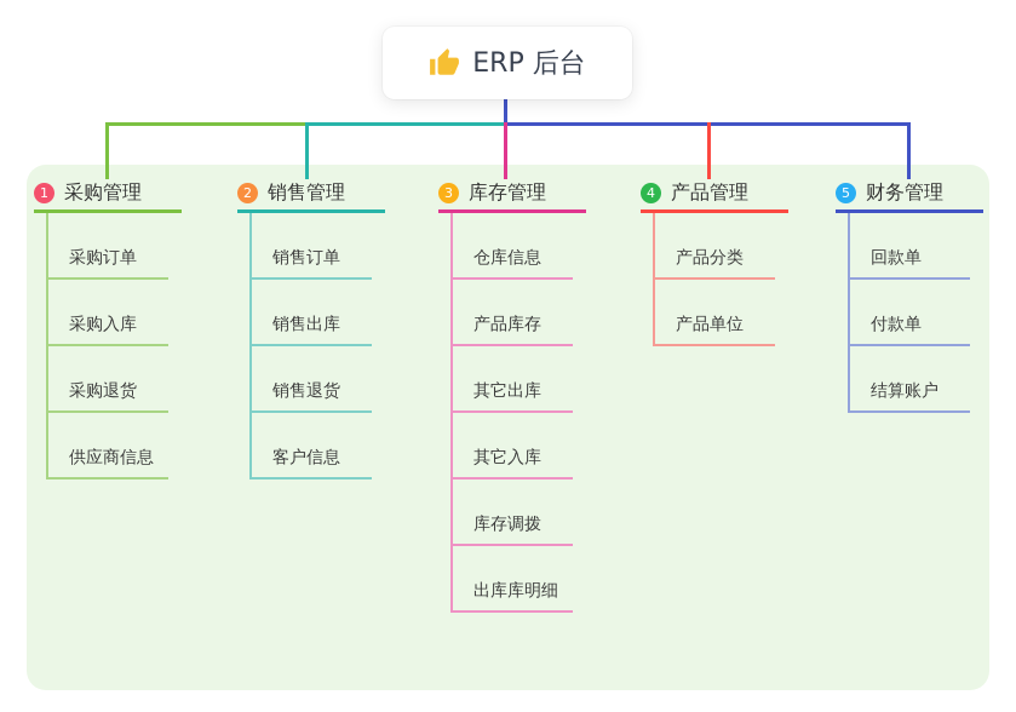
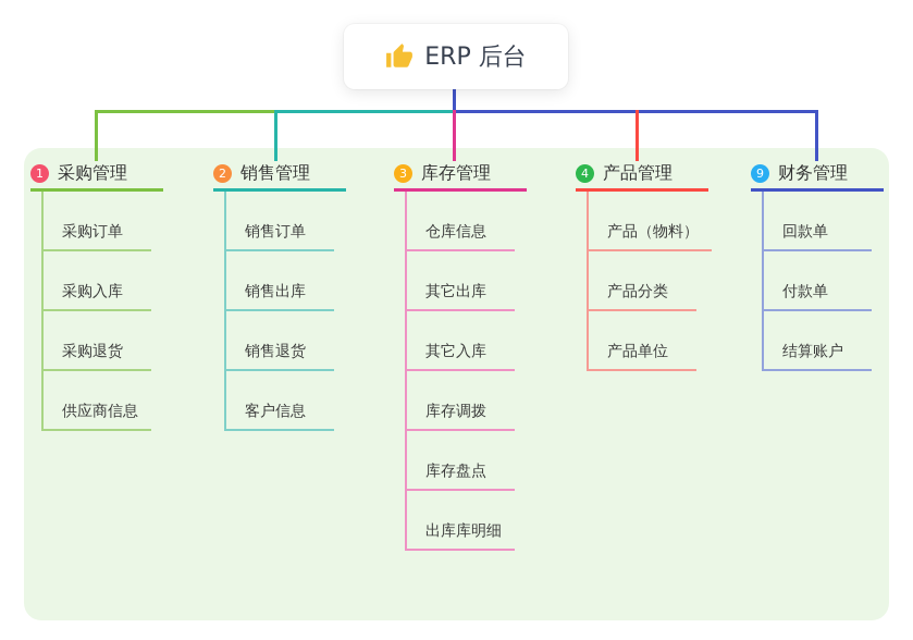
  ERP 后台
  1
  采购管理
  采购订单
  采购入库
  采购退货
  供应商信息
  2
  销售管理
  销售订单
  销售出库
  销售退货
  客户信息
  3
  库存管理
  仓库信息
- 产品库存
  其它出库
  其它入库
  库存调拨
+ 库存盘点
  出库库明细
  4
  产品管理
+ 产品（物料）
  产品分类
  产品单位
- 5
+ 9
  财务管理
  回款单
  付款单
  结算账户
